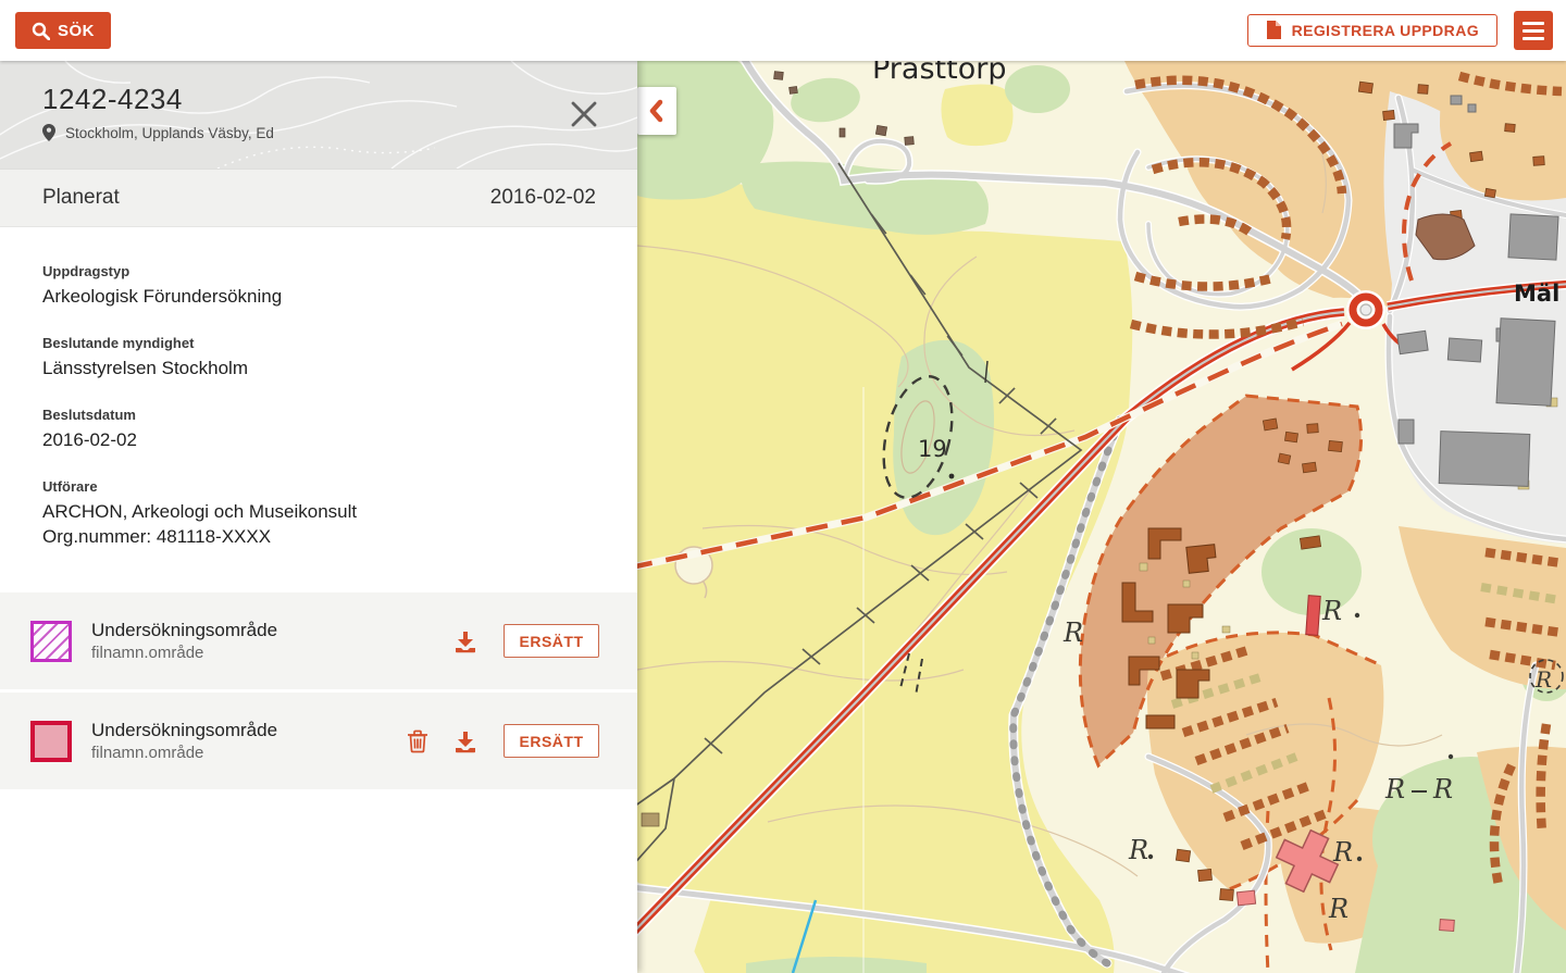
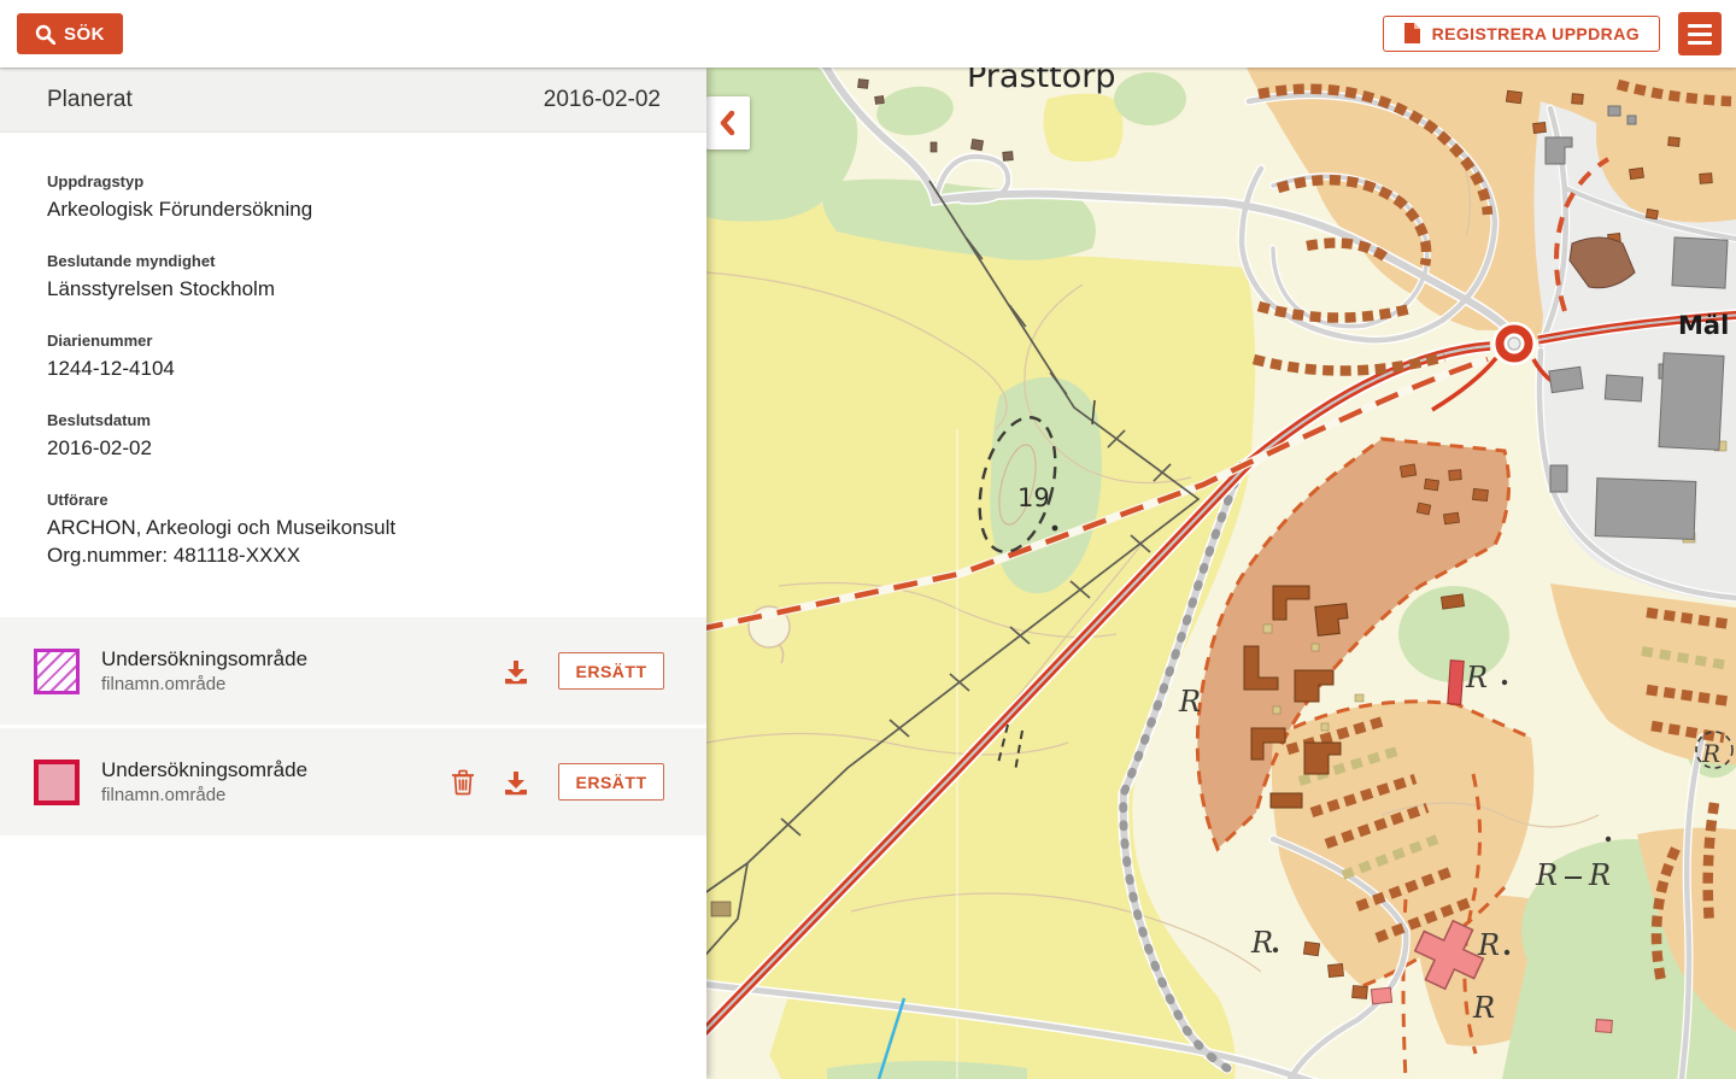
  SÖK
  REGISTRERA UPPDRAG
- 1242-4234
- Stockholm, Upplands Väsby, Ed
  Planerat
  2016-02-02
  Uppdragstyp
  Arkeologisk Förundersökning
  Beslutande myndighet
  Länsstyrelsen Stockholm
+ Diarienummer
+ 1244-12-4104
  Beslutsdatum
  2016-02-02
  Utförare
  ARCHON, Arkeologi och Museikonsult
  Org.nummer: 481118-XXXX
  Undersökningsområde
  filnamn.område
  ERSÄTT
  Undersökningsområde
  filnamn.område
  ERSÄTT
  R
  R
  R
  R
  R
  R
  R
  R
  Prästtorp
  Mäl
  19
